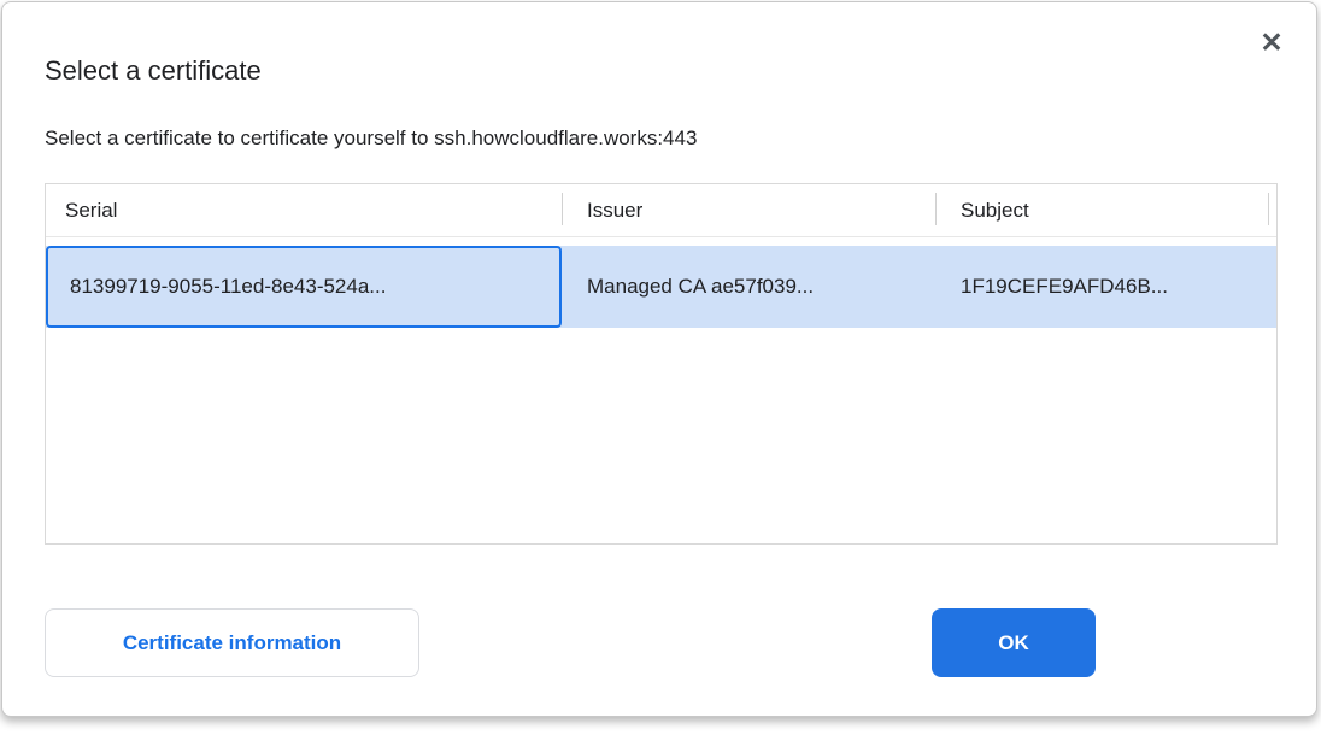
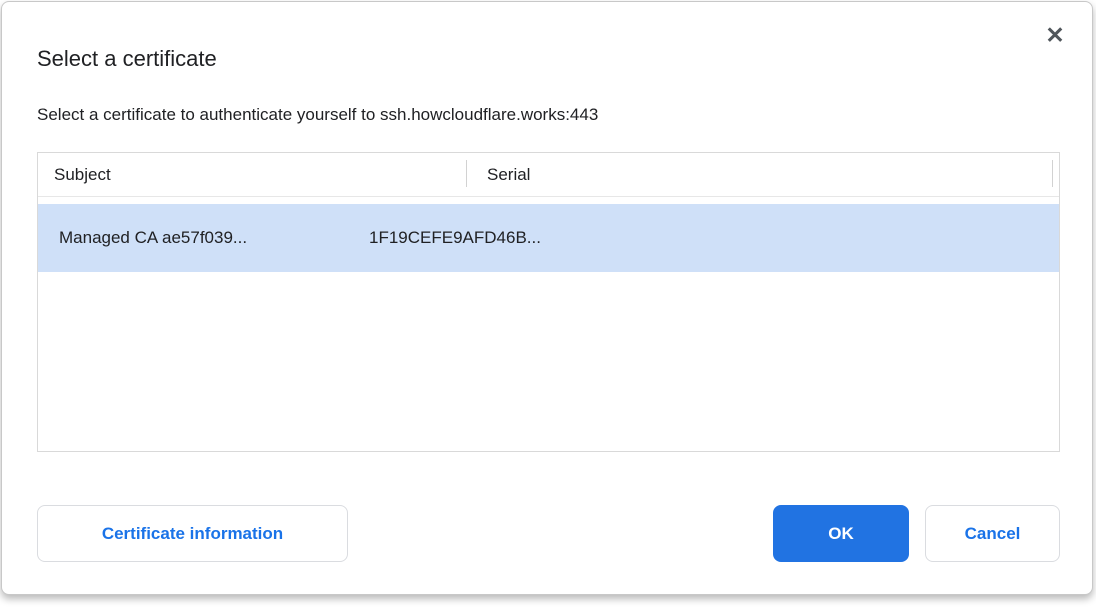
  ✕
  Select a certificate
- Select a certificate to certificate yourself to ssh.howcloudflare.works:443
+ Select a certificate to authenticate yourself to ssh.howcloudflare.works:443
- Serial
+ Subject
- Issuer
- Subject
+ Serial
- 81399719-9055-11ed-8e43-524a...
  Managed CA ae57f039...
  1F19CEFE9AFD46B...
  Certificate information
  OK
+ Cancel
